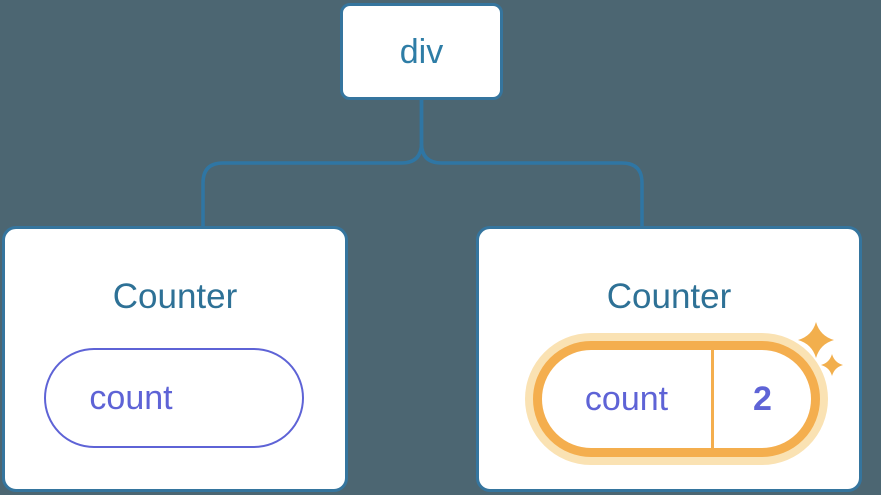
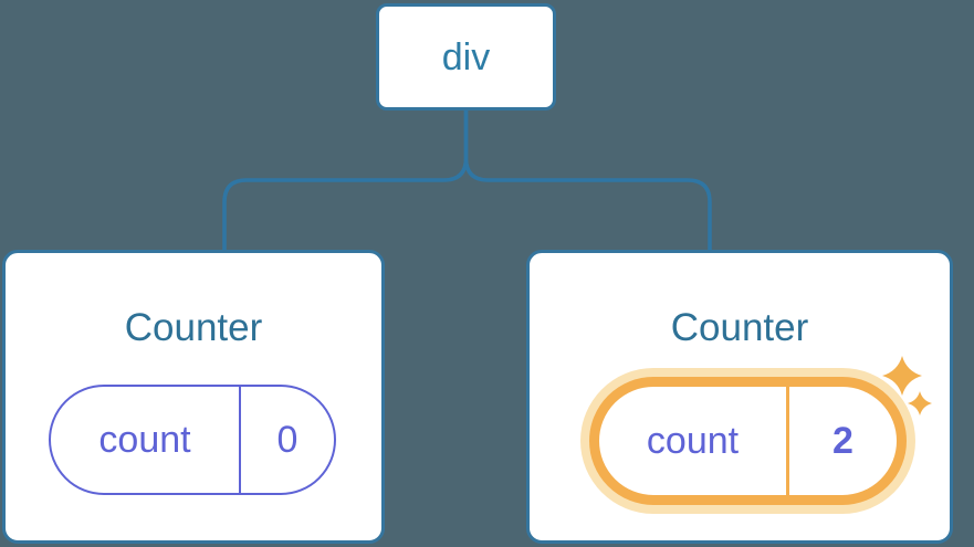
  div
  Counter
  count
+ 0
  Counter
  count
  2
